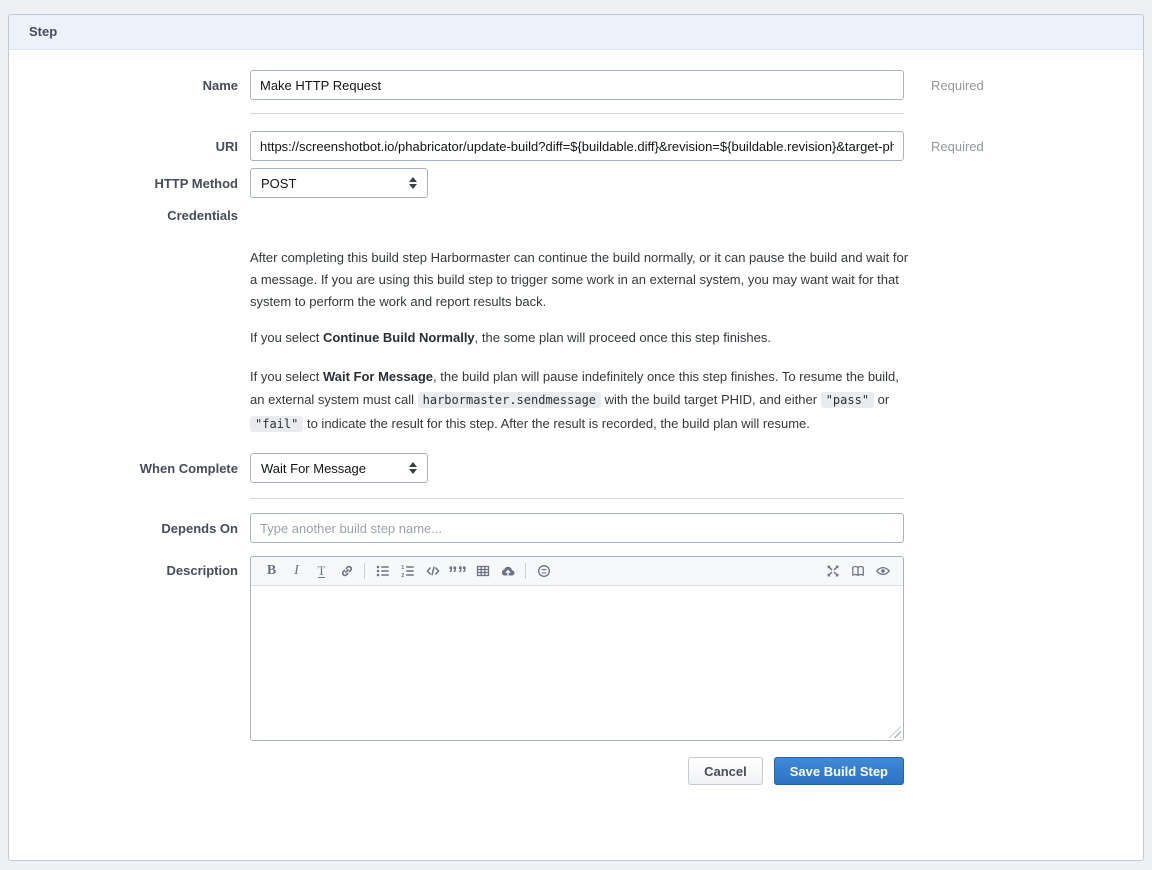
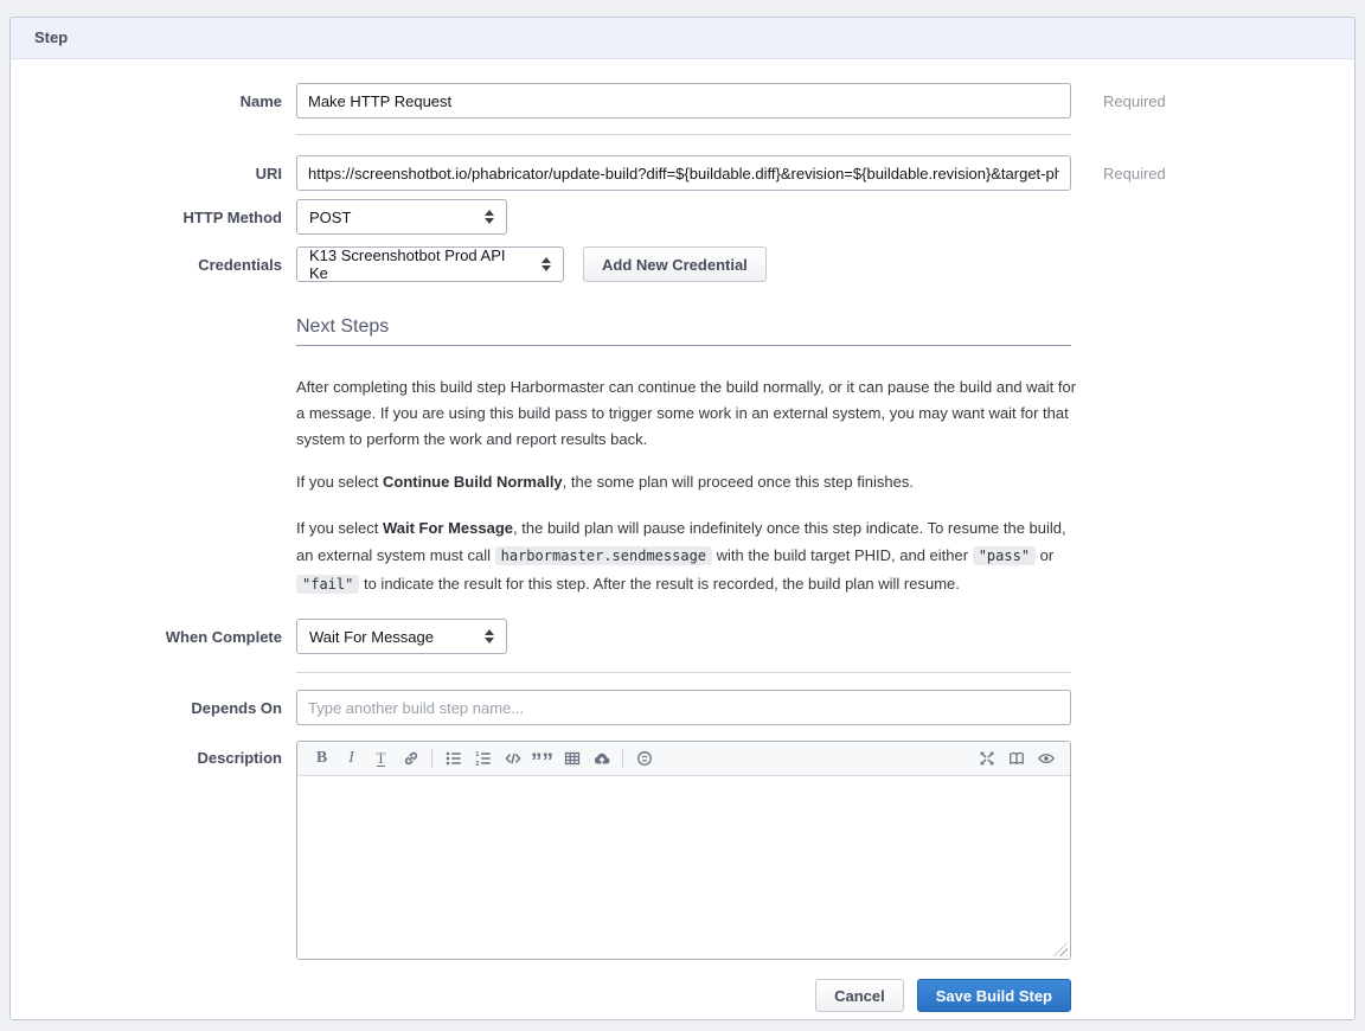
  Step
  Name
  Make HTTP Request
  Required
  URI
  https://screenshotbot.io/phabricator/update-build?diff=${buildable.diff}&revision=${buildable.revision}&target-ph
  Required
  HTTP Method
  POST
  Credentials
+ K13 Screenshotbot Prod API Ke
+ Add New Credential
+ Next Steps
- After completing this build step Harbormaster can continue the build normally, or it can pause the build and wait for a message. If you are using this build step to trigger some work in an external system, you may want wait for that system to perform the work and report results back.
+ After completing this build step Harbormaster can continue the build normally, or it can pause the build and wait for a message. If you are using this build pass to trigger some work in an external system, you may want wait for that system to perform the work and report results back.
  If you select Continue Build Normally, the some plan will proceed once this step finishes.
- If you select Wait For Message, the build plan will pause indefinitely once this step finishes. To resume the build, an external system must call harbormaster.sendmessage with the build target PHID, and either "pass" or "fail" to indicate the result for this step. After the result is recorded, the build plan will resume.
+ If you select Wait For Message, the build plan will pause indefinitely once this step indicate. To resume the build, an external system must call harbormaster.sendmessage with the build target PHID, and either "pass" or "fail" to indicate the result for this step. After the result is recorded, the build plan will resume.
  When Complete
  Wait For Message
  Depends On
  Type another build step name...
  Description
  B
  I
  T
  ””
  Cancel
  Save Build Step
